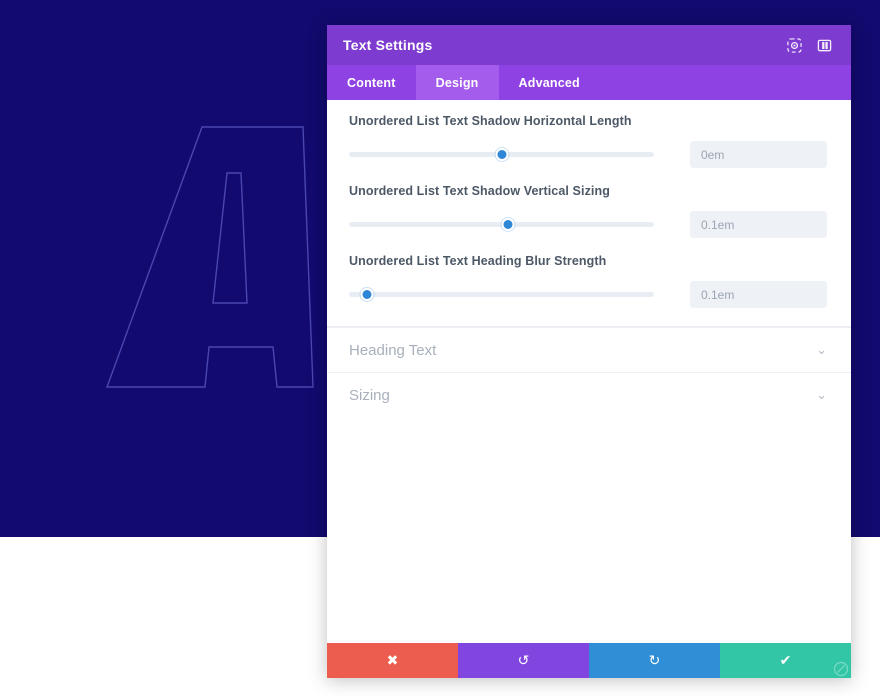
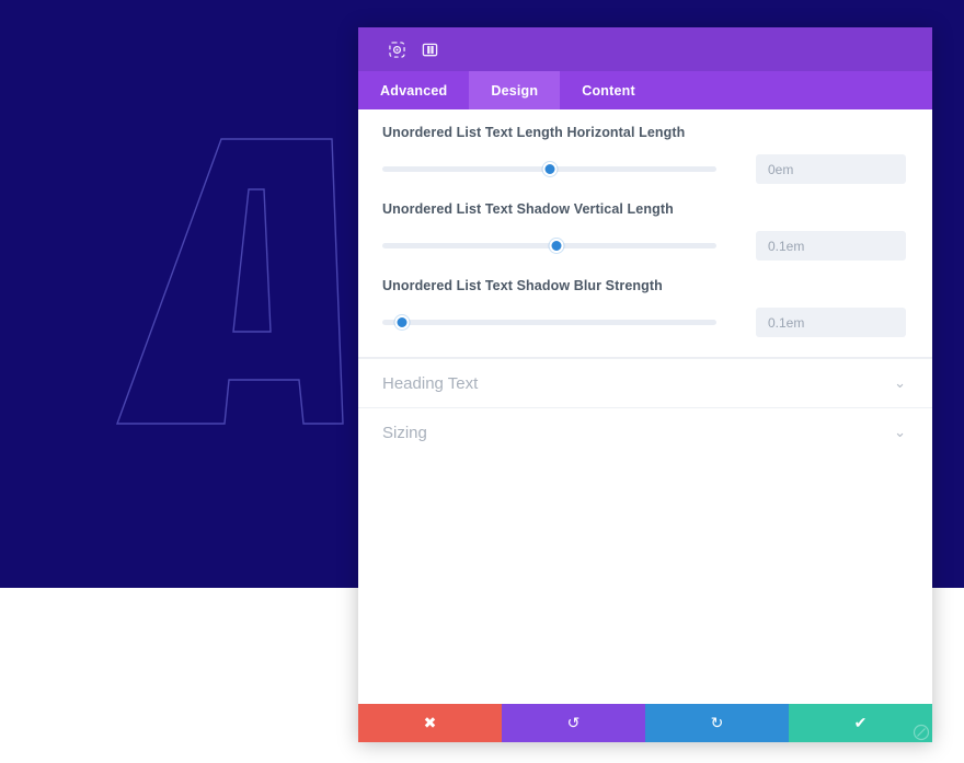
- Text Settings
- Content
+ Advanced
  Design
- Advanced
+ Content
- Unordered List Text Shadow Horizontal Length
+ Unordered List Text Length Horizontal Length
  0em
- Unordered List Text Shadow Vertical Sizing
+ Unordered List Text Shadow Vertical Length
  0.1em
- Unordered List Text Heading Blur Strength
+ Unordered List Text Shadow Blur Strength
  0.1em
  Heading Text
  ⌄
  Sizing
  ⌄
  ✖
  ↺
  ↻
  ✔
